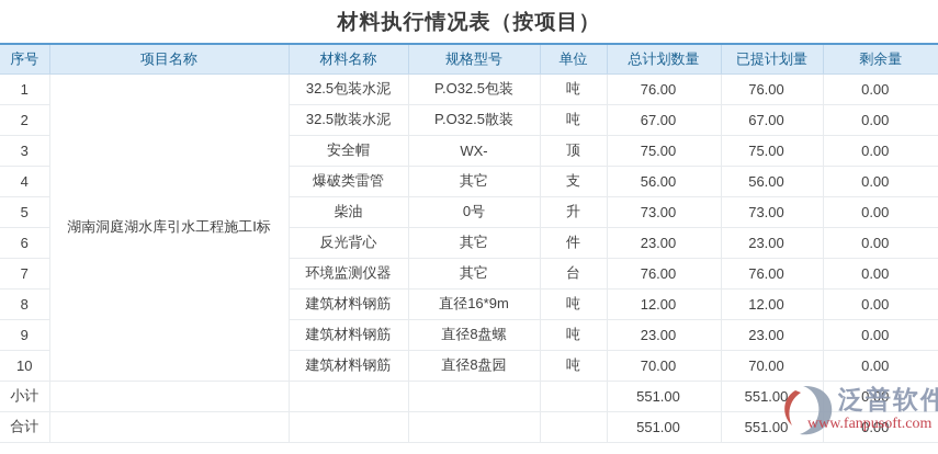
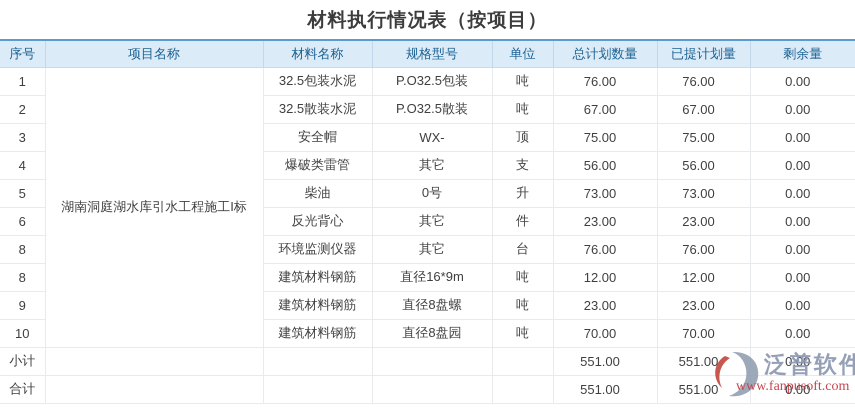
  材料执行情况表（按项目）
  序号	项目名称	材料名称	规格型号	单位	总计划数量	已提计划量	剩余量
  1	湖南洞庭湖水库引水工程施工I标	32.5包装水泥	P.O32.5包装	吨	76.00	76.00	0.00
  2	32.5散装水泥	P.O32.5散装	吨	67.00	67.00	0.00
  3	安全帽	WX-	顶	75.00	75.00	0.00
  4	爆破类雷管	其它	支	56.00	56.00	0.00
  5	柴油	0号	升	73.00	73.00	0.00
  6	反光背心	其它	件	23.00	23.00	0.00
- 7	环境监测仪器	其它	台	76.00	76.00	0.00
+ 8	环境监测仪器	其它	台	76.00	76.00	0.00
  8	建筑材料钢筋	直径16*9m	吨	12.00	12.00	0.00
  9	建筑材料钢筋	直径8盘螺	吨	23.00	23.00	0.00
  10	建筑材料钢筋	直径8盘园	吨	70.00	70.00	0.00
  小计					551.00	551.00	0.00
  合计					551.00	551.00	0.00
  泛普软件
  www.fanpusoft.com
